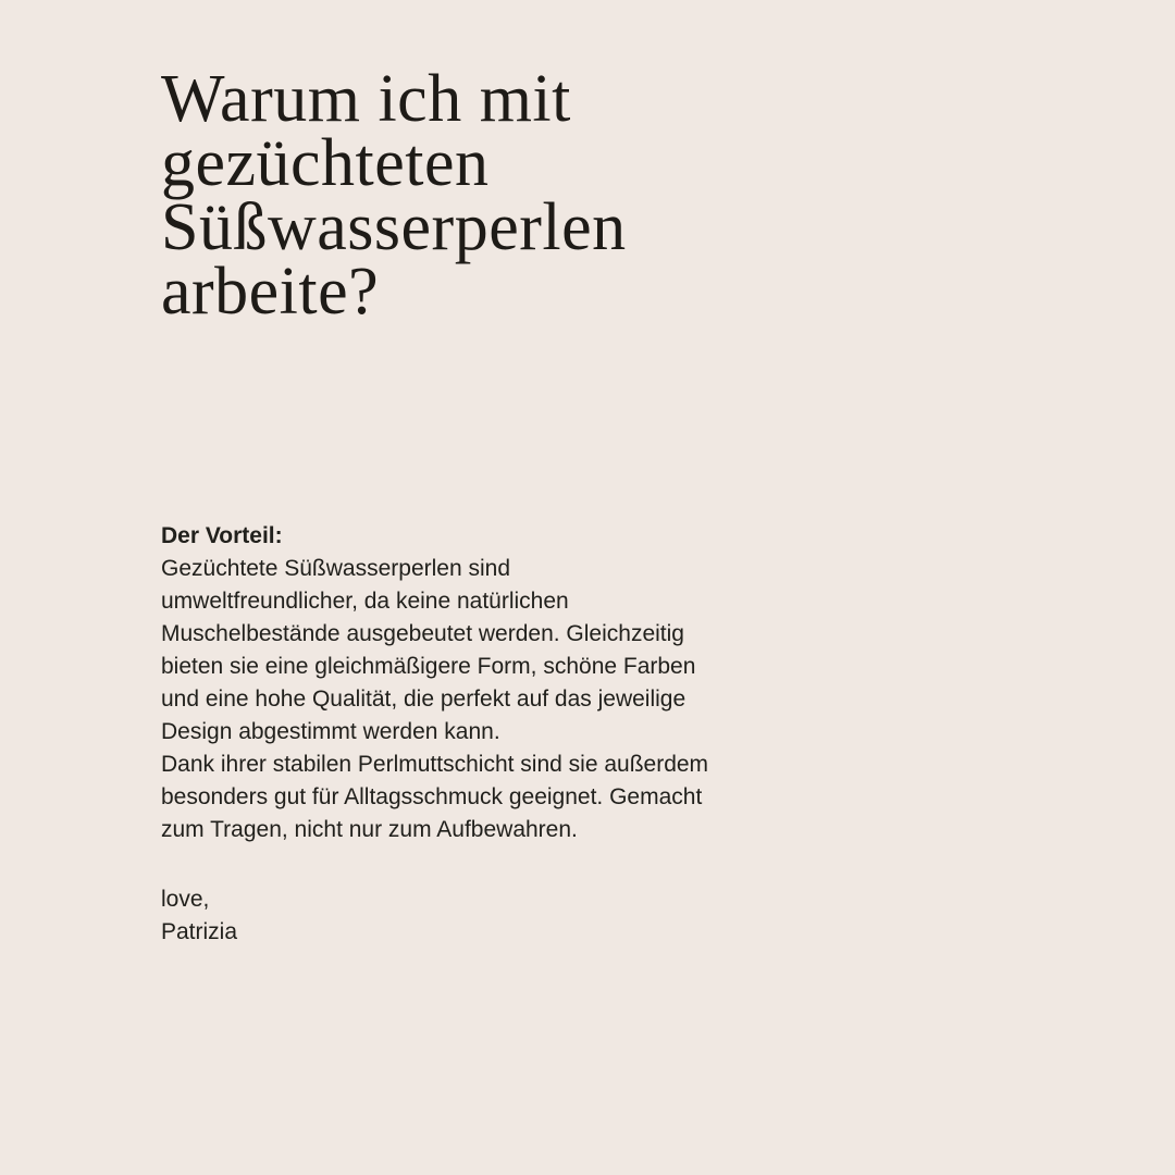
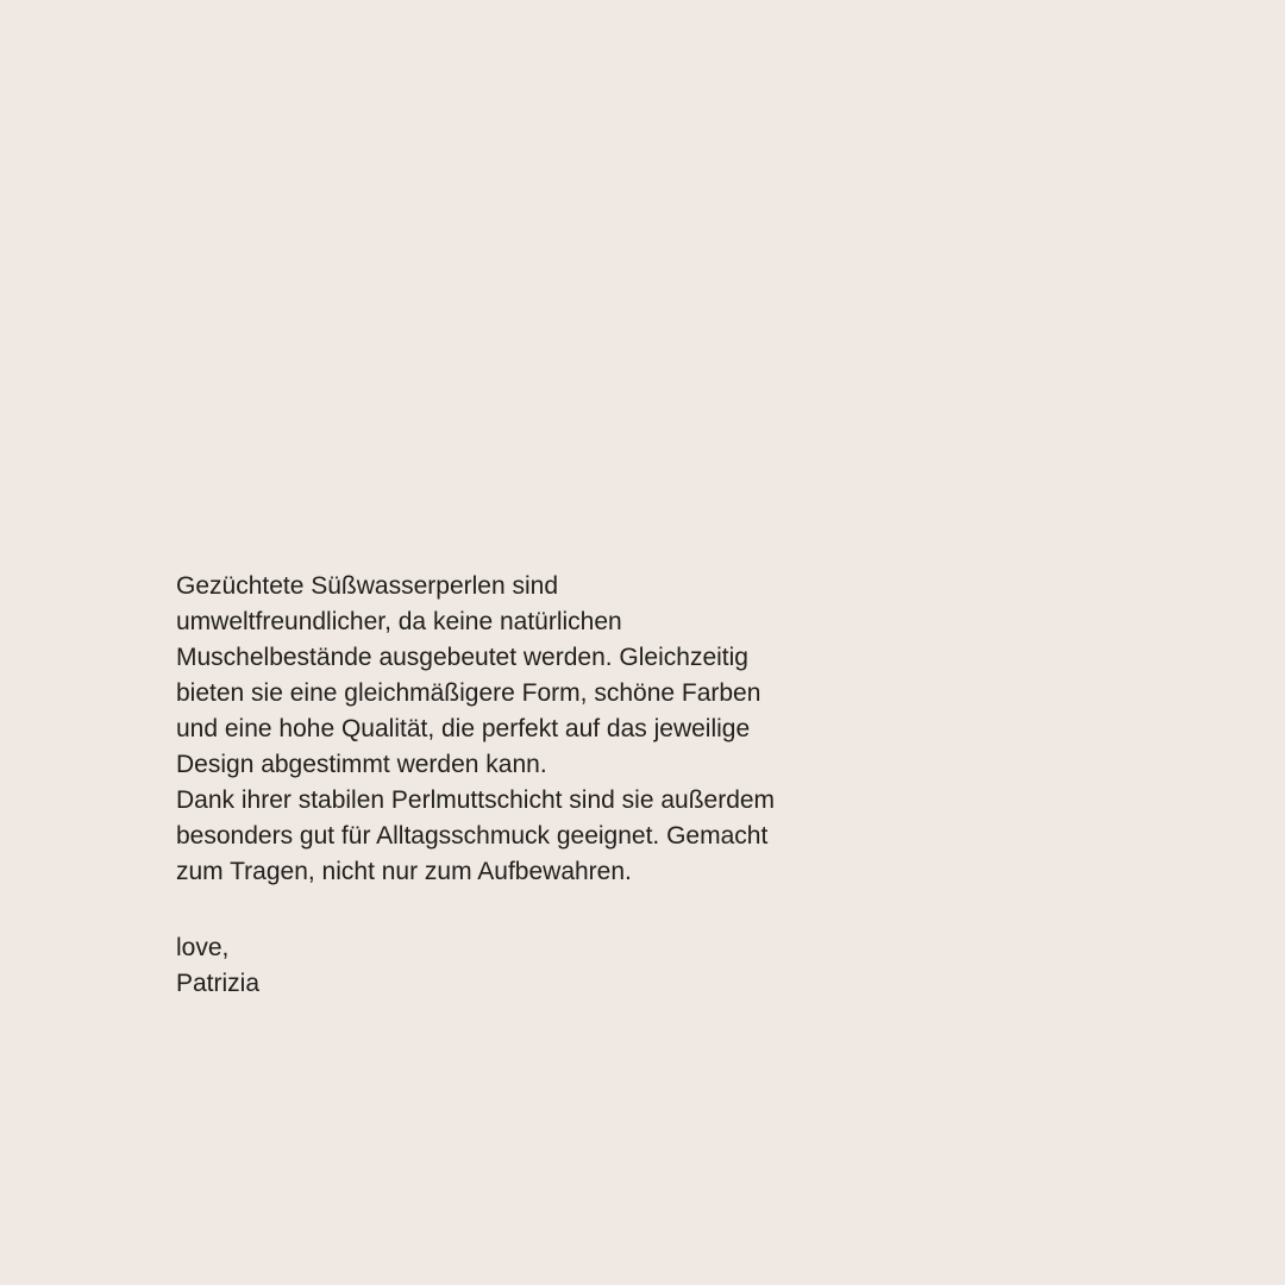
- Warum ich mit
- gezüchteten
- Süßwasserperlen
- arbeite?
- Der Vorteil:
  Gezüchtete Süßwasserperlen sind
  umweltfreundlicher, da keine natürlichen
  Muschelbestände ausgebeutet werden. Gleichzeitig
  bieten sie eine gleichmäßigere Form, schöne Farben
  und eine hohe Qualität, die perfekt auf das jeweilige
  Design abgestimmt werden kann.
  Dank ihrer stabilen Perlmuttschicht sind sie außerdem
  besonders gut für Alltagsschmuck geeignet. Gemacht
  zum Tragen, nicht nur zum Aufbewahren.
  love,
  Patrizia
